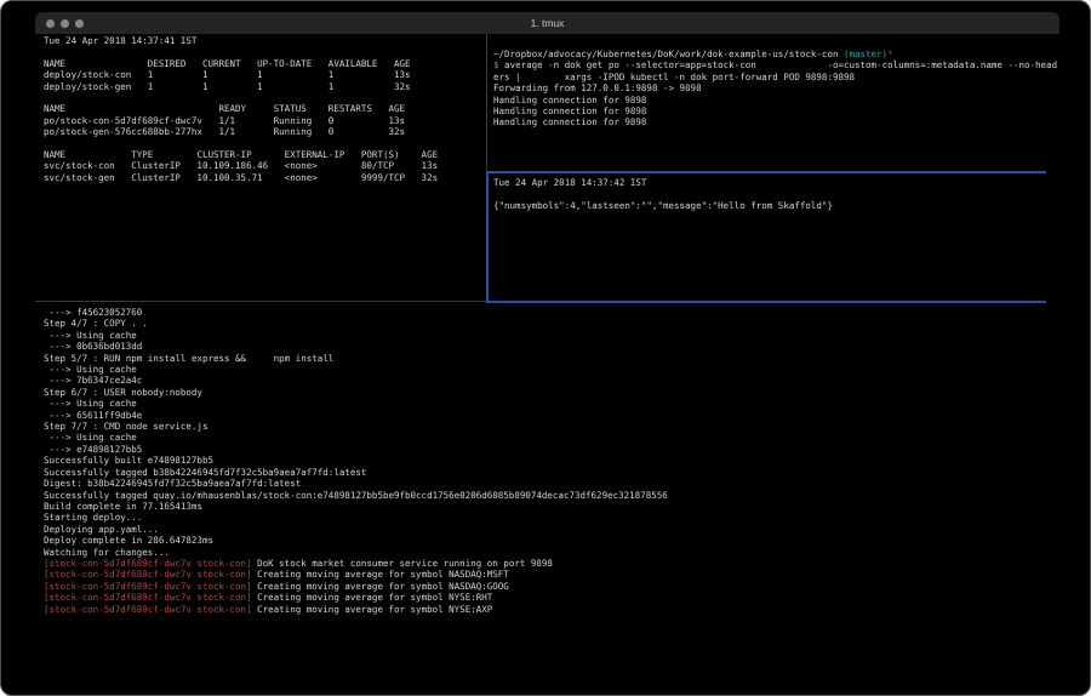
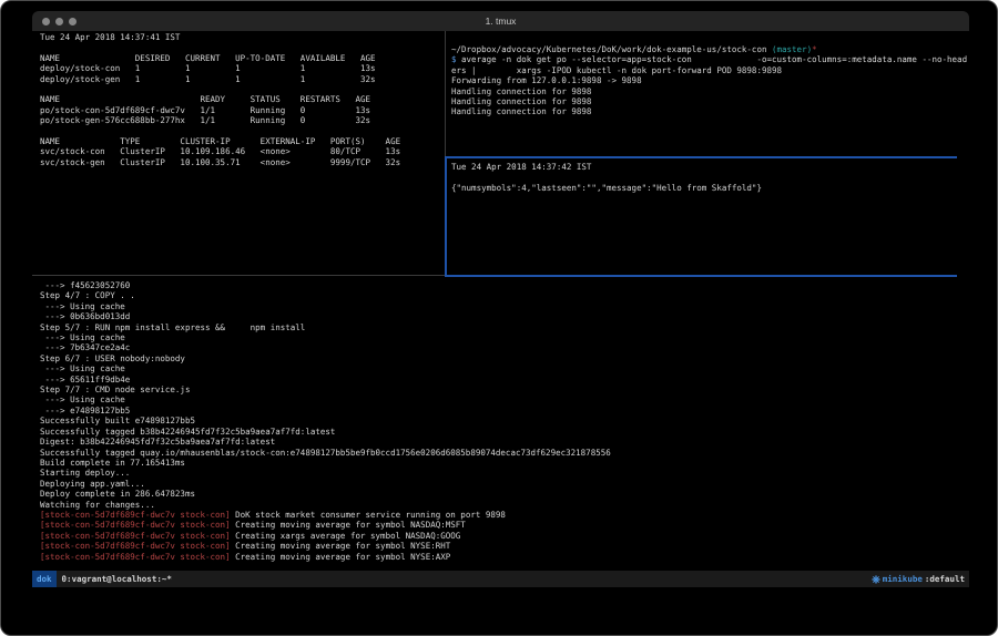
  1. tmux
  Tue 24 Apr 2018 14:37:41 IST
  NAME DESIRED CURRENT UP-TO-DATE AVAILABLE AGE
  deploy/stock-con 1 1 1 1 13s
  deploy/stock-gen 1 1 1 1 32s
  NAME READY STATUS RESTARTS AGE
  po/stock-con-5d7df689cf-dwc7v 1/1 Running 0 13s
  po/stock-gen-576cc688bb-277hx 1/1 Running 0 32s
  NAME TYPE CLUSTER-IP EXTERNAL-IP PORT(S) AGE
  svc/stock-con ClusterIP 10.109.186.46 <none> 80/TCP 13s
  svc/stock-gen ClusterIP 10.100.35.71 <none> 9999/TCP 32s
  ~/Dropbox/advocacy/Kubernetes/DoK/work/dok-example-us/stock-con (master)* $ average -n dok get po --selector=app=stock-con -o=custom-columns=:metadata.name --no-head ers | xargs -IPOD kubectl -n dok port-forward POD 9898:9898 Forwarding from 127.0.0.1:9898 -> 9898
  Handling connection for 9898
  Handling connection for 9898
  Handling connection for 9898
  Tue 24 Apr 2018 14:37:42 IST
  {"numsymbols":4,"lastseen":"","message":"Hello from Skaffold"}
  ---> f45623052760
  Step 4/7 : COPY . .
  ---> Using cache
  ---> 0b636bd013dd
  Step 5/7 : RUN npm install express && npm install
  ---> Using cache
  ---> 7b6347ce2a4c
  Step 6/7 : USER nobody:nobody
  ---> Using cache
  ---> 65611ff9db4e
  Step 7/7 : CMD node service.js
  ---> Using cache
  ---> e74898127bb5
  Successfully built e74898127bb5
  Successfully tagged b38b42246945fd7f32c5ba9aea7af7fd:latest
  Digest: b38b42246945fd7f32c5ba9aea7af7fd:latest
  Successfully tagged quay.io/mhausenblas/stock-con:e74898127bb5be9fb0ccd1756e0206d6085b89074decac73df629ec321878556
  Build complete in 77.165413ms
  Starting deploy...
  Deploying app.yaml...
  Deploy complete in 286.647823ms
  Watching for changes...
- [stock-con-5d7df689cf-dwc7v stock-con] DoK stock market consumer service running on port 9898 [stock-con-5d7df689cf-dwc7v stock-con] Creating moving average for symbol NASDAQ:MSFT [stock-con-5d7df689cf-dwc7v stock-con] Creating moving average for symbol NASDAQ:GOOG [stock-con-5d7df689cf-dwc7v stock-con] Creating moving average for symbol NYSE:RHT [stock-con-5d7df689cf-dwc7v stock-con] Creating moving average for symbol NYSE:AXP
+ [stock-con-5d7df689cf-dwc7v stock-con] DoK stock market consumer service running on port 9898 [stock-con-5d7df689cf-dwc7v stock-con] Creating moving average for symbol NASDAQ:MSFT [stock-con-5d7df689cf-dwc7v stock-con] Creating xargs average for symbol NASDAQ:GOOG [stock-con-5d7df689cf-dwc7v stock-con] Creating moving average for symbol NYSE:RHT [stock-con-5d7df689cf-dwc7v stock-con] Creating moving average for symbol NYSE:AXP
+ dok
+ 0:vagrant@localhost:~*
+ minikube
+ :default
